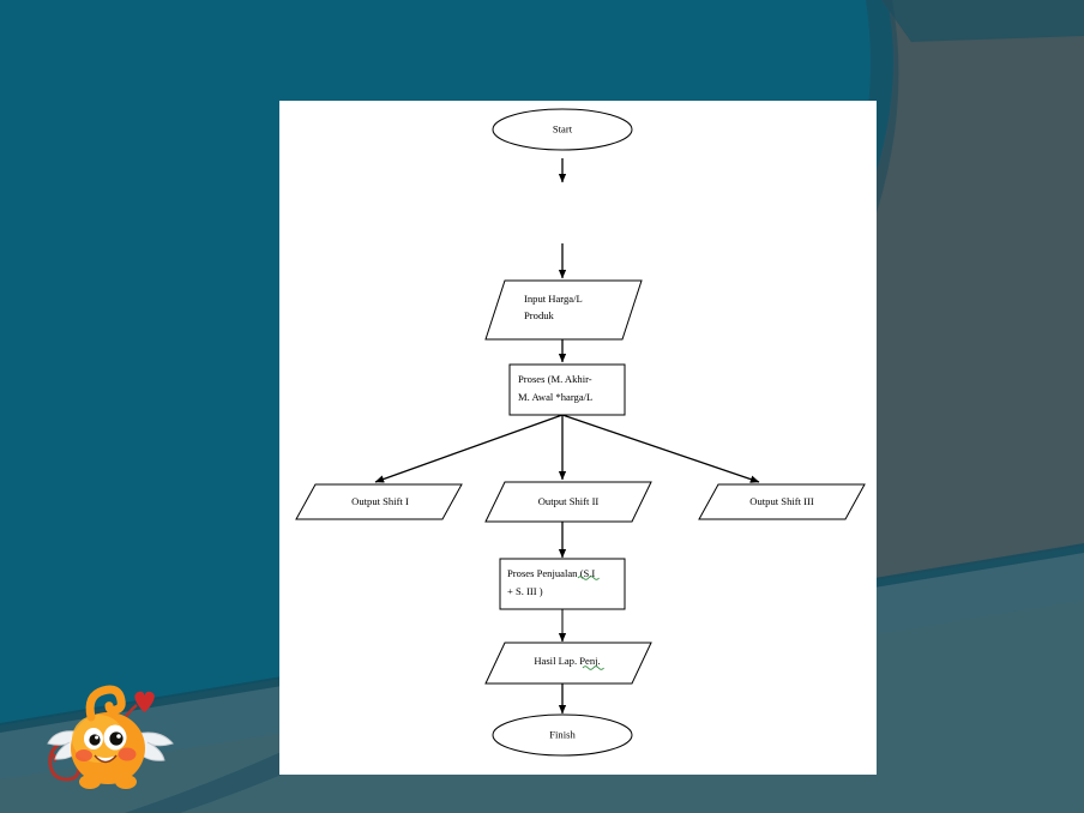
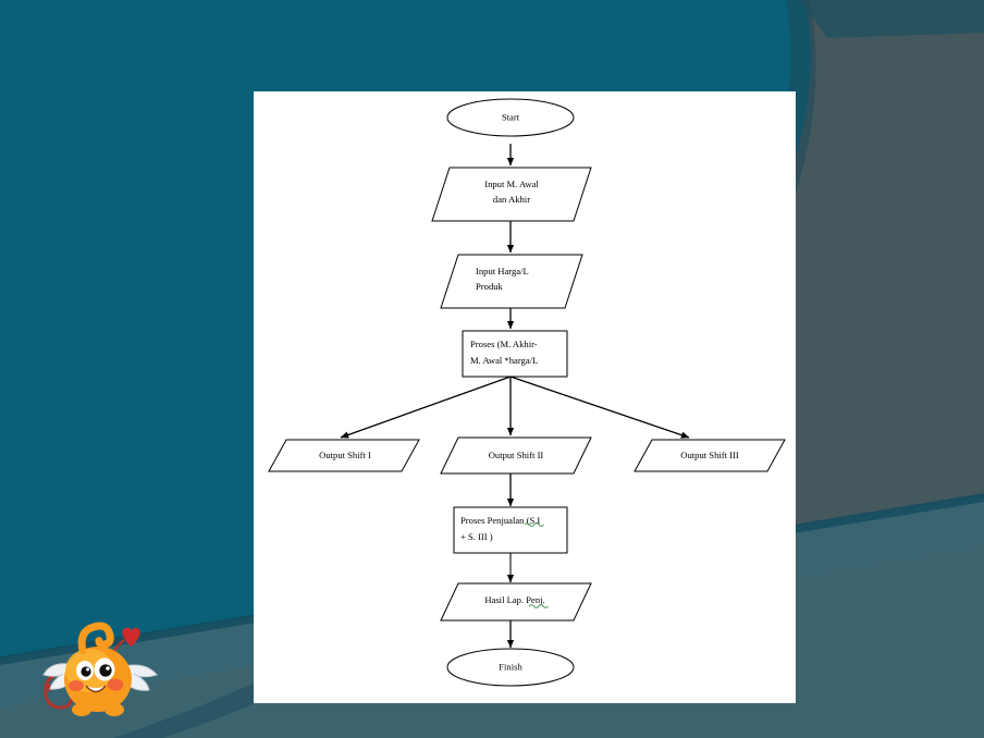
  Start
+ Input M. Awal
+ dan Akhir
  Input Harga/L
  Produk
  Proses (M. Akhir-
  M. Awal *harga/L
  Output Shift I
  Output Shift II
  Output Shift III
  Proses Penjualan (S.I
  + S. III )
  Hasil Lap. Penj.
  Finish
